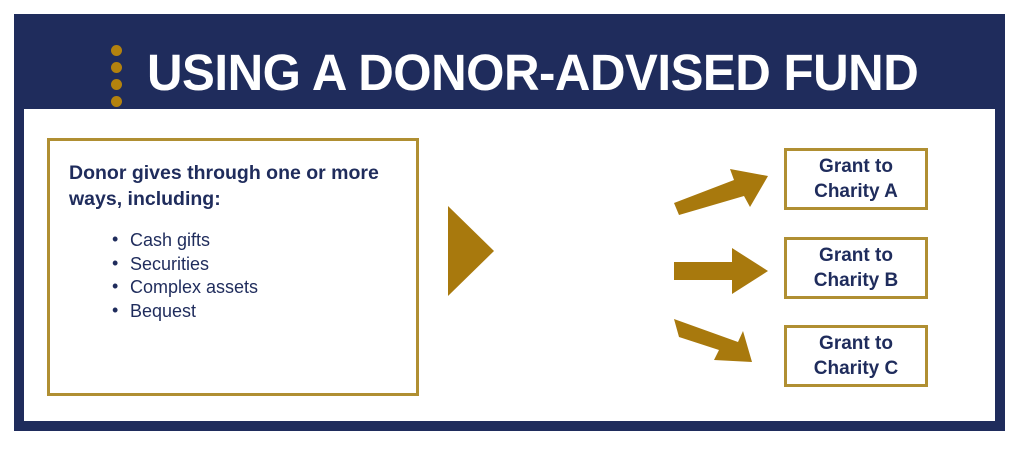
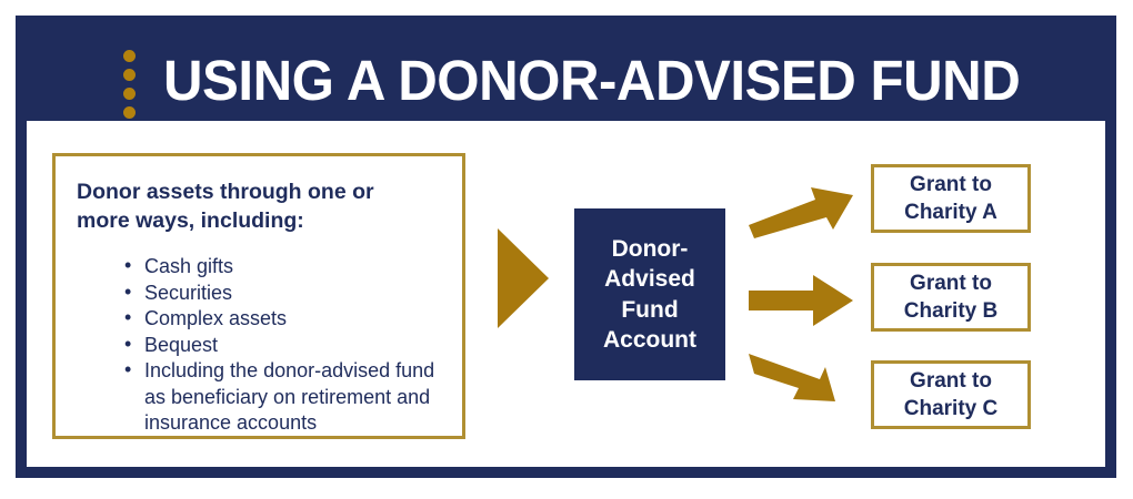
  USING A DONOR-ADVISED FUND
- Donor gives through one or more ways, including:
+ Donor assets through one or more ways, including:
  Cash gifts
  Securities
  Complex assets
  Bequest
+ Including the donor-advised fund as beneficiary on retirement and insurance accounts
+ Donor-
+ Advised
+ Fund
+ Account
  Grant to
  Charity A
  Grant to
  Charity B
  Grant to
  Charity C
